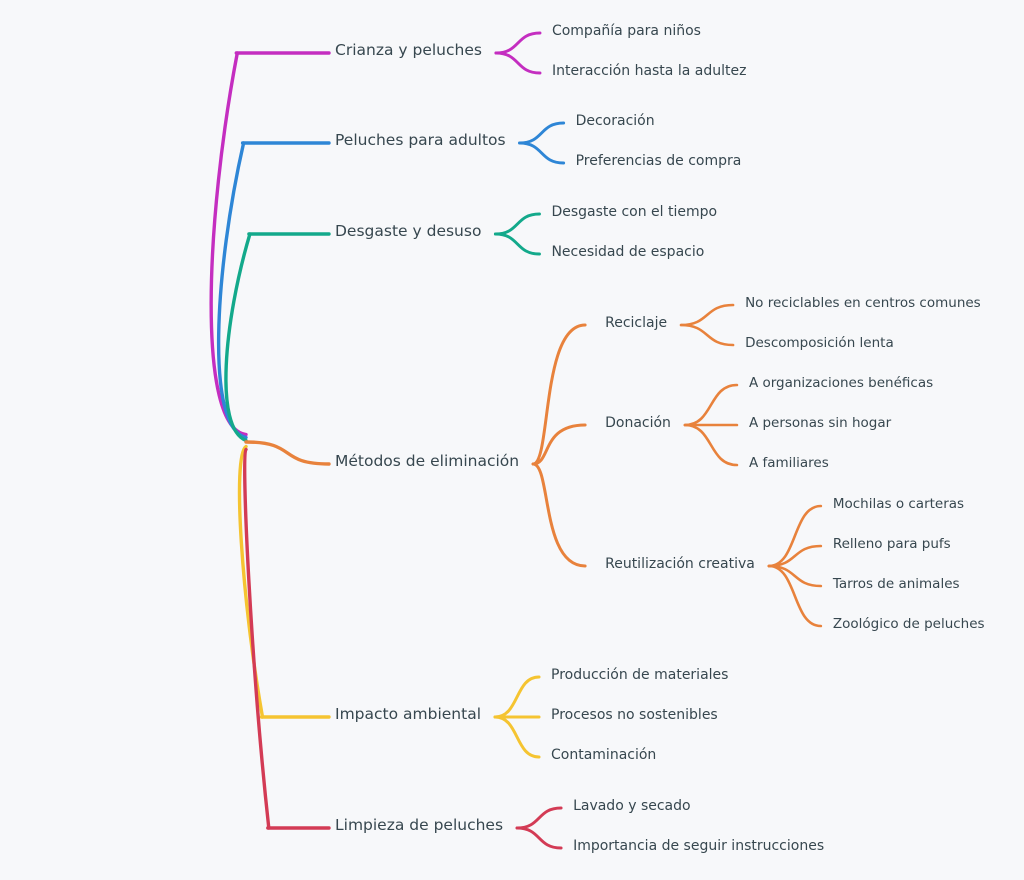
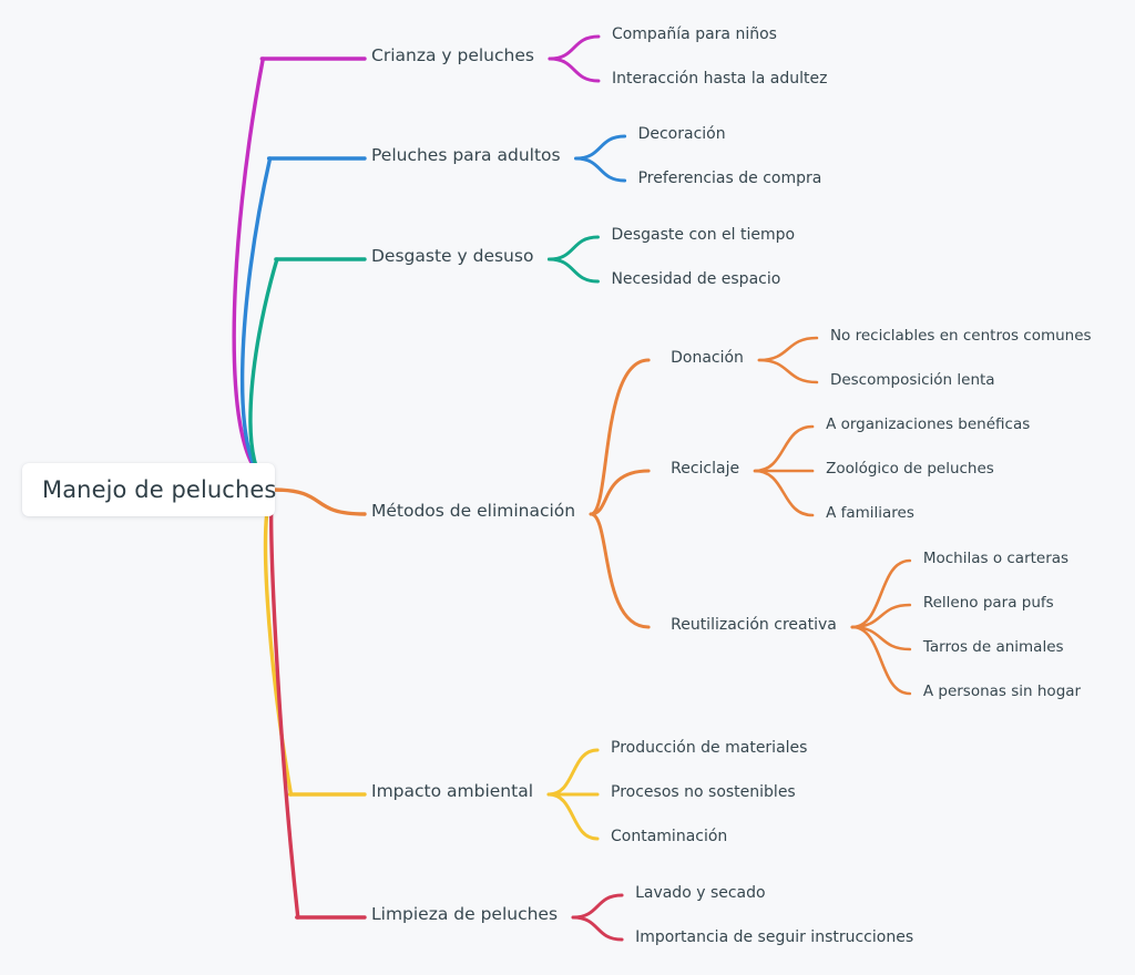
+ Manejo de peluches
  Crianza y peluches
  Compañía para niños
  Interacción hasta la adultez
  Peluches para adultos
  Decoración
  Preferencias de compra
  Desgaste y desuso
  Desgaste con el tiempo
  Necesidad de espacio
  Métodos de eliminación
- Reciclaje
+ Donación
  No reciclables en centros comunes
  Descomposición lenta
- Donación
+ Reciclaje
  A organizaciones benéficas
- A personas sin hogar
+ Zoológico de peluches
  A familiares
  Reutilización creativa
  Mochilas o carteras
  Relleno para pufs
  Tarros de animales
- Zoológico de peluches
+ A personas sin hogar
  Impacto ambiental
  Producción de materiales
  Procesos no sostenibles
  Contaminación
  Limpieza de peluches
  Lavado y secado
  Importancia de seguir instrucciones
